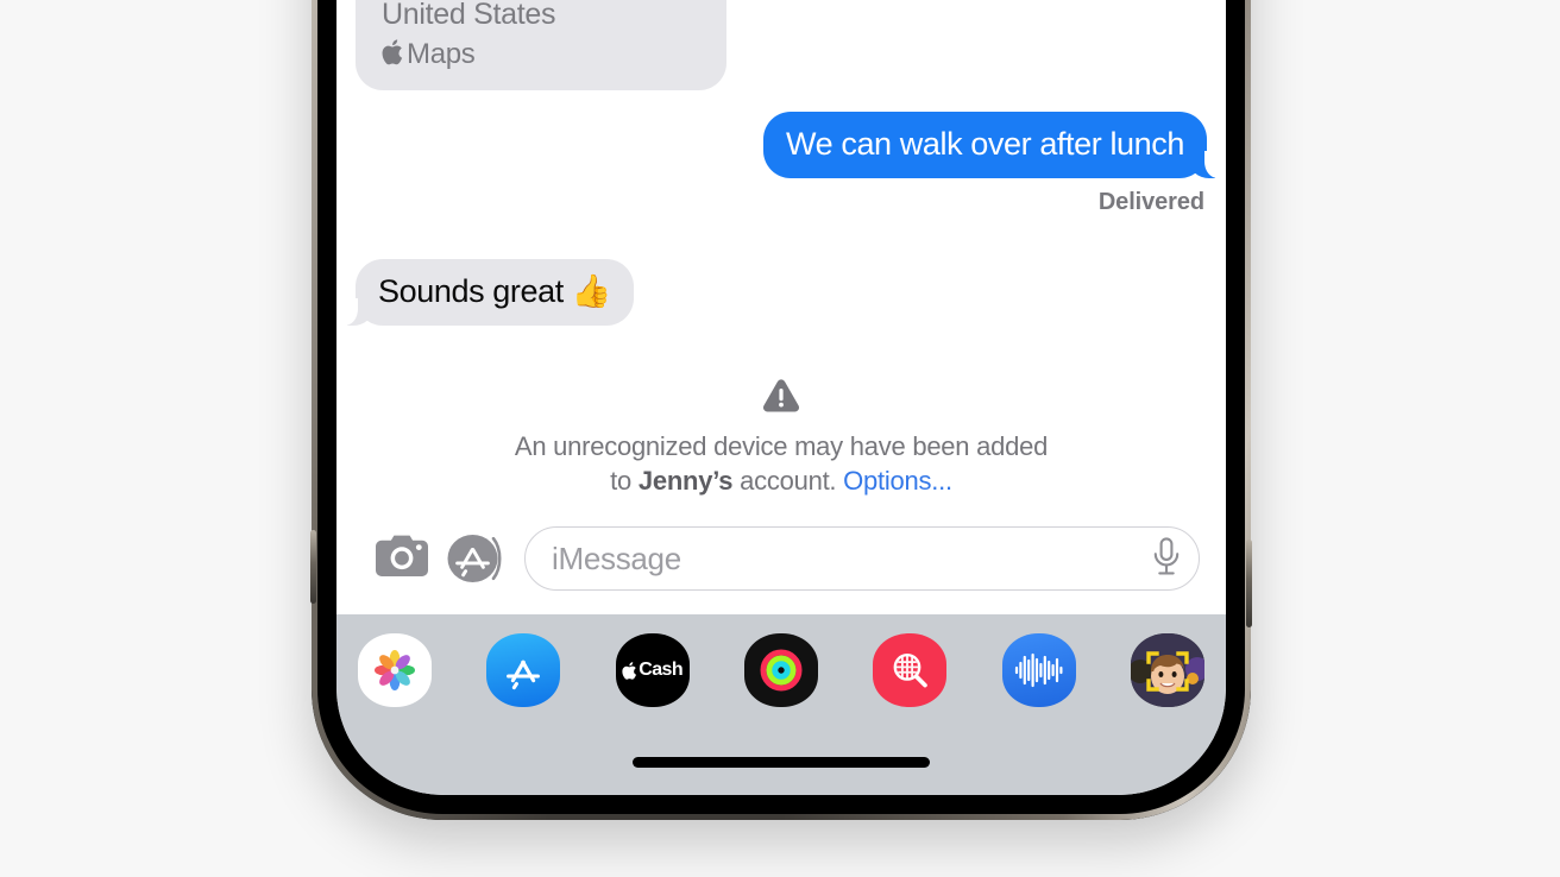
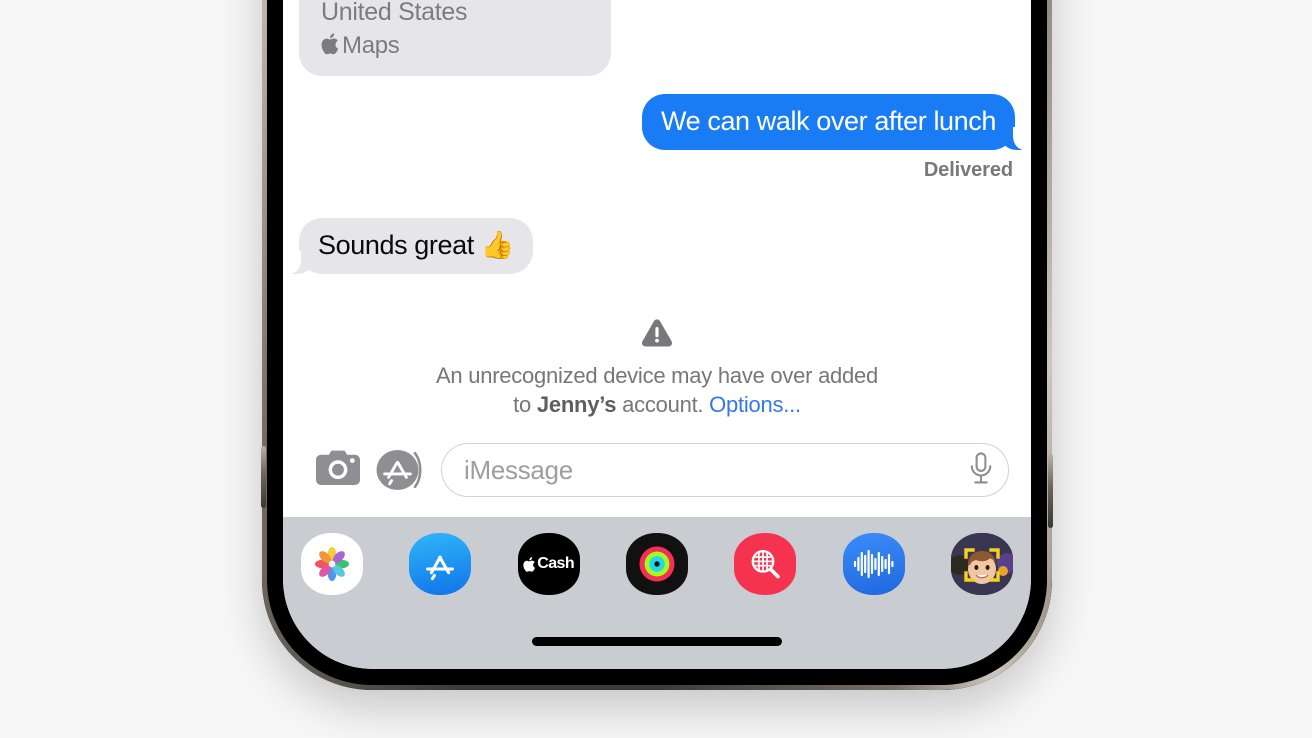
  United States
  Maps
  We can walk over after lunch
  Delivered
  Sounds great 👍
- An unrecognized device may have been added
+ An unrecognized device may have over added
  to Jenny’s account. Options...
  iMessage
  Cash
